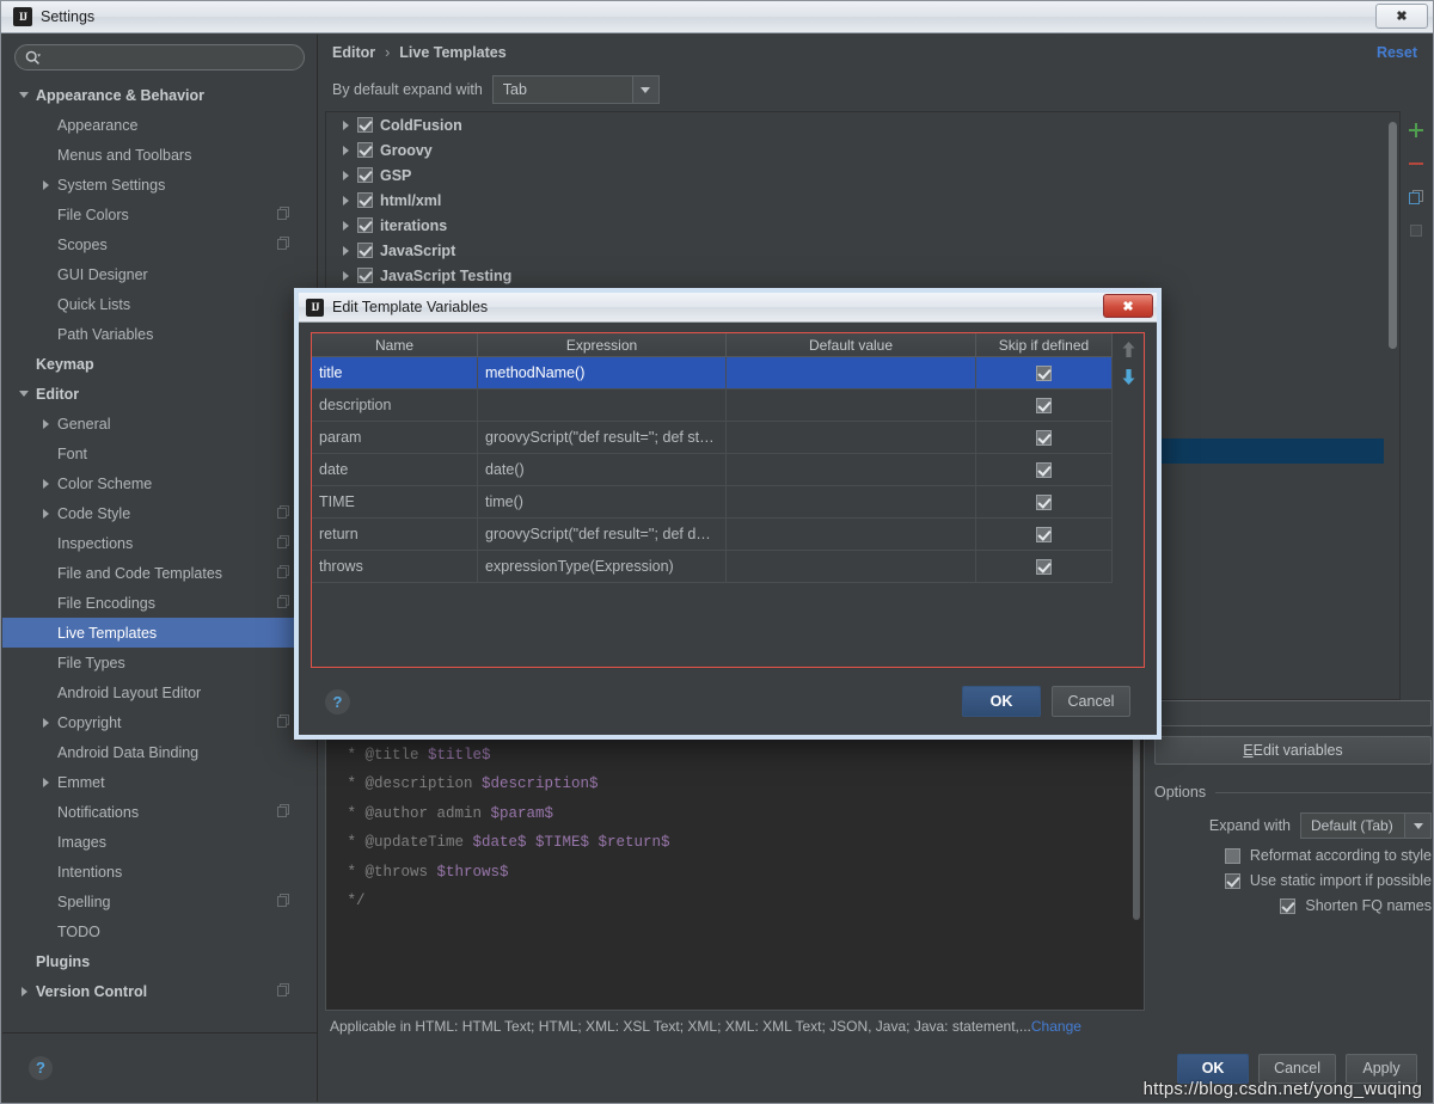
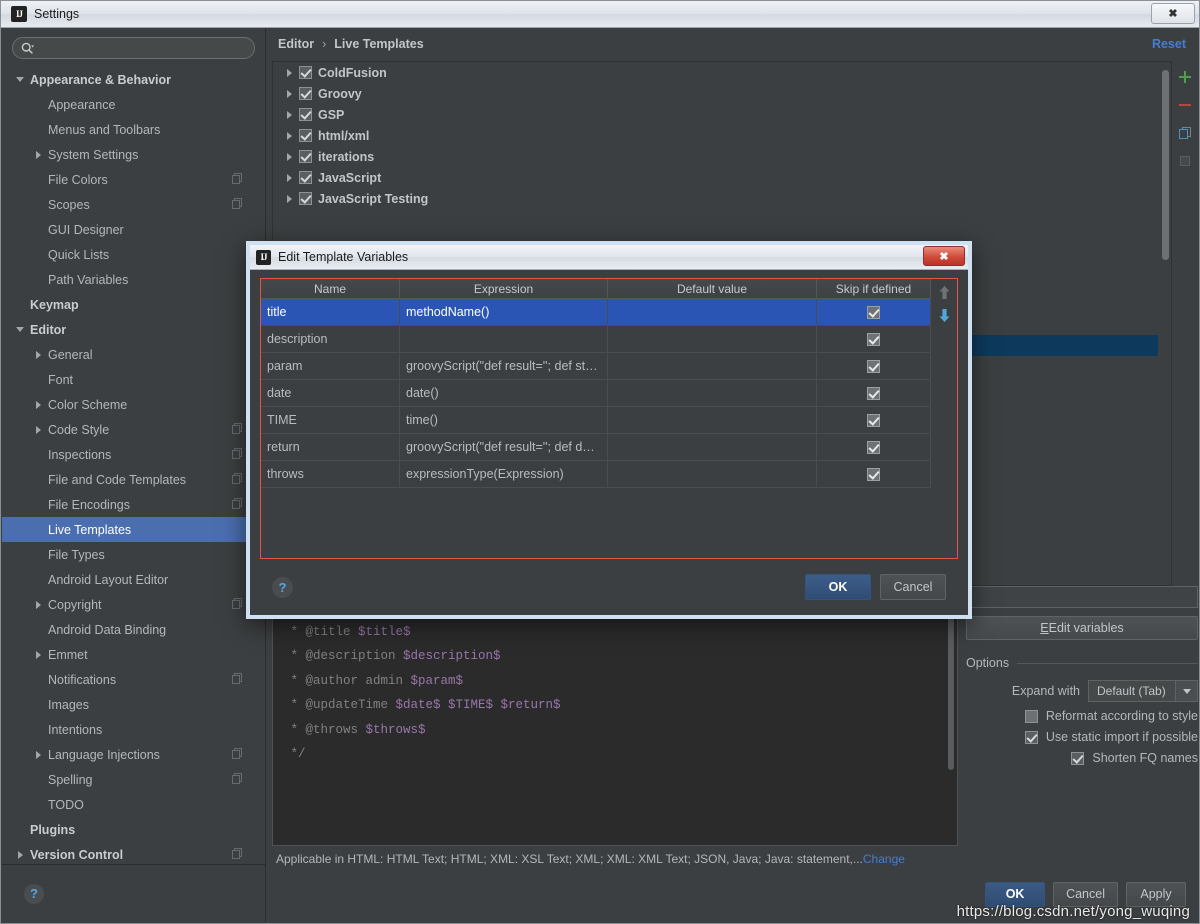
  IJ
  Settings
  ✖
  Appearance & Behavior
  Appearance
  Menus and Toolbars
  System Settings
  File Colors
  Scopes
  GUI Designer
  Quick Lists
  Path Variables
  Keymap
  Editor
  General
  Font
  Color Scheme
  Code Style
  Inspections
  File and Code Templates
  File Encodings
  Live Templates
  File Types
  Android Layout Editor
  Copyright
  Android Data Binding
  Emmet
  Notifications
  Images
  Intentions
+ Language Injections
  Spelling
  TODO
  Plugins
  Version Control
  ?
  Editor
  ›
  Live Templates
  Reset
- By default expand with
- Tab
  ColdFusion
  Groovy
  GSP
  html/xml
  iterations
  JavaScript
  JavaScript Testing
  * @title $title$
  * @description $description$
  * @author admin $param$
  * @updateTime $date$ $TIME$ $return$
  * @throws $throws$
  */
  E
  Edit variables
  Options
  Expand with
  Default (Tab)
  Reformat according to style
  Use static import if possible
  Shorten FQ names
  Applicable in HTML: HTML Text; HTML; XML: XSL Text; XML; XML: XML Text; JSON, Java; Java: statement,...Change
  OK
  Cancel
  Apply
  https://blog.csdn.net/yong_wuqing
  IJ
  Edit Template Variables
  ✖
  Name
  Expression
  Default value
  Skip if defined
  title
  methodName()
  description
  param
  groovyScript("def result=''; def st…
  date
  date()
  TIME
  time()
  return
  groovyScript("def result=''; def d…
  throws
  expressionType(Expression)
  ?
  OK
  Cancel
